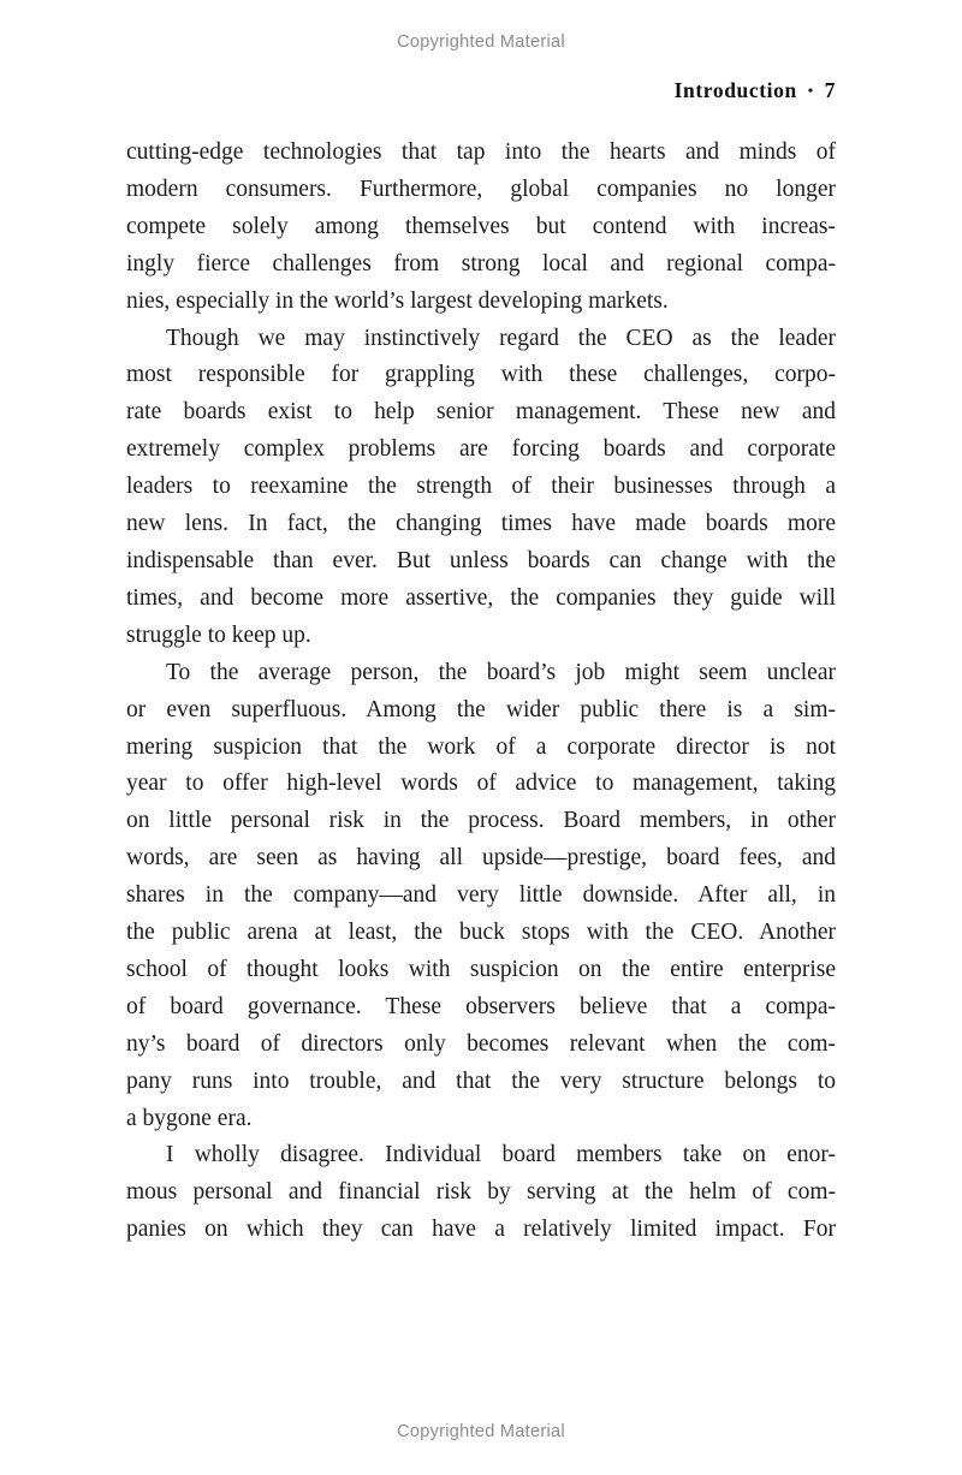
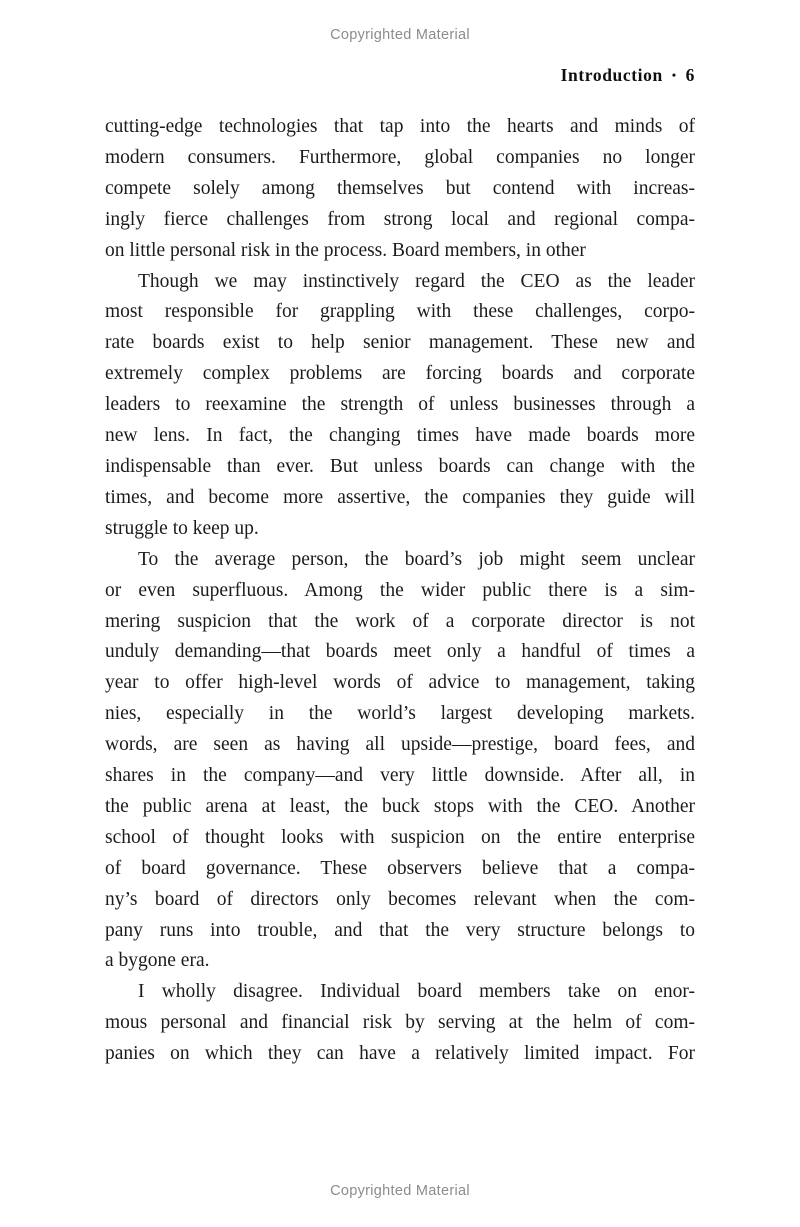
  Copyrighted Material
- Introduction • 7
+ Introduction • 6
  cutting-edge technologies that tap into the hearts and minds of
  modern consumers. Furthermore, global companies no longer
  compete solely among themselves but contend with increas-
  ingly fierce challenges from strong local and regional compa-
- nies, especially in the world’s largest developing markets.
+ on little personal risk in the process. Board members, in other
  Though we may instinctively regard the CEO as the leader
  most responsible for grappling with these challenges, corpo-
  rate boards exist to help senior management. These new and
  extremely complex problems are forcing boards and corporate
- leaders to reexamine the strength of their businesses through a
+ leaders to reexamine the strength of unless businesses through a
  new lens. In fact, the changing times have made boards more
  indispensable than ever. But unless boards can change with the
  times, and become more assertive, the companies they guide will
  struggle to keep up.
  To the average person, the board’s job might seem unclear
  or even superfluous. Among the wider public there is a sim-
  mering suspicion that the work of a corporate director is not
+ unduly demanding—that boards meet only a handful of times a
  year to offer high-level words of advice to management, taking
- on little personal risk in the process. Board members, in other
+ nies, especially in the world’s largest developing markets.
  words, are seen as having all upside—prestige, board fees, and
  shares in the company—and very little downside. After all, in
  the public arena at least, the buck stops with the CEO. Another
  school of thought looks with suspicion on the entire enterprise
  of board governance. These observers believe that a compa-
  ny’s board of directors only becomes relevant when the com-
  pany runs into trouble, and that the very structure belongs to
  a bygone era.
  I wholly disagree. Individual board members take on enor-
  mous personal and financial risk by serving at the helm of com-
  panies on which they can have a relatively limited impact. For
  Copyrighted Material
